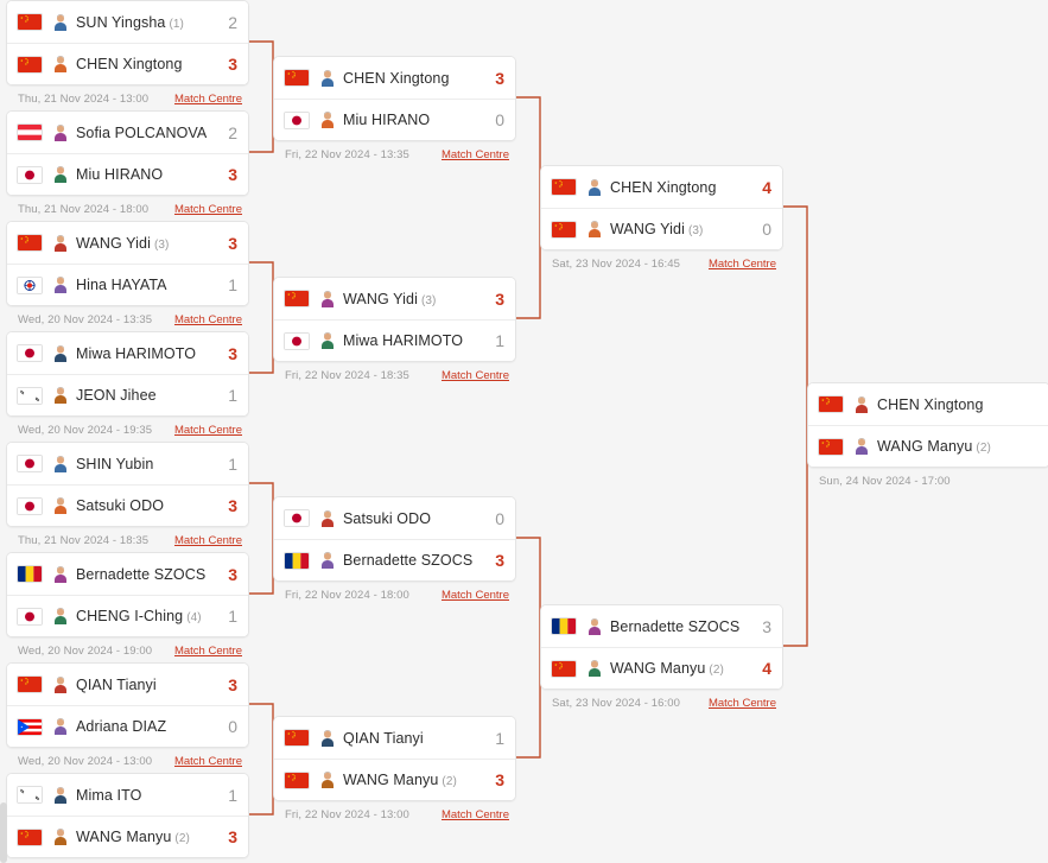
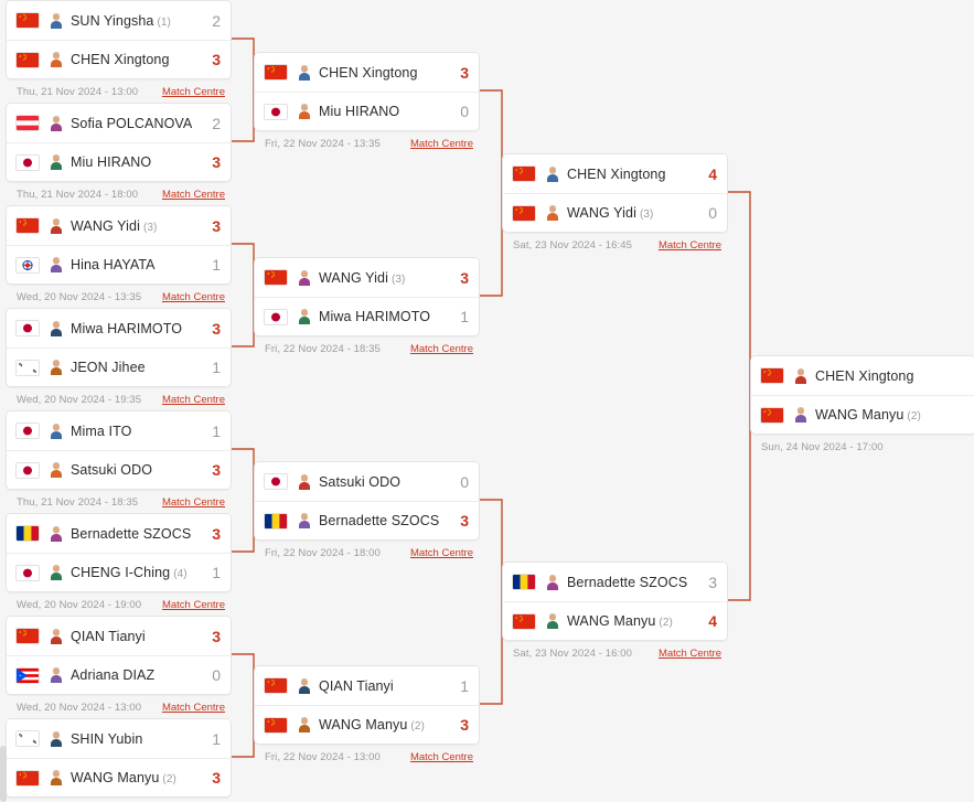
  SUN Yingsha (1)
  2
  CHEN Xingtong
  3
  Thu, 21 Nov 2024 - 13:00
  Match Centre
  Sofia POLCANOVA
  2
  Miu HIRANO
  3
  Thu, 21 Nov 2024 - 18:00
  Match Centre
  WANG Yidi (3)
  3
  Hina HAYATA
  1
  Wed, 20 Nov 2024 - 13:35
  Match Centre
  Miwa HARIMOTO
  3
  JEON Jihee
  1
  Wed, 20 Nov 2024 - 19:35
  Match Centre
- SHIN Yubin
+ Mima ITO
  1
  Satsuki ODO
  3
  Thu, 21 Nov 2024 - 18:35
  Match Centre
  Bernadette SZOCS
  3
  CHENG I-Ching (4)
  1
  Wed, 20 Nov 2024 - 19:00
  Match Centre
  QIAN Tianyi
  3
  Adriana DIAZ
  0
  Wed, 20 Nov 2024 - 13:00
  Match Centre
- Mima ITO
+ SHIN Yubin
  1
  WANG Manyu (2)
  3
  CHEN Xingtong
  3
  Miu HIRANO
  0
  Fri, 22 Nov 2024 - 13:35
  Match Centre
  WANG Yidi (3)
  3
  Miwa HARIMOTO
  1
  Fri, 22 Nov 2024 - 18:35
  Match Centre
  Satsuki ODO
  0
  Bernadette SZOCS
  3
  Fri, 22 Nov 2024 - 18:00
  Match Centre
  QIAN Tianyi
  1
  WANG Manyu (2)
  3
  Fri, 22 Nov 2024 - 13:00
  Match Centre
  CHEN Xingtong
  4
  WANG Yidi (3)
  0
  Sat, 23 Nov 2024 - 16:45
  Match Centre
  Bernadette SZOCS
  3
  WANG Manyu (2)
  4
  Sat, 23 Nov 2024 - 16:00
  Match Centre
  CHEN Xingtong
  WANG Manyu (2)
  Sun, 24 Nov 2024 - 17:00
